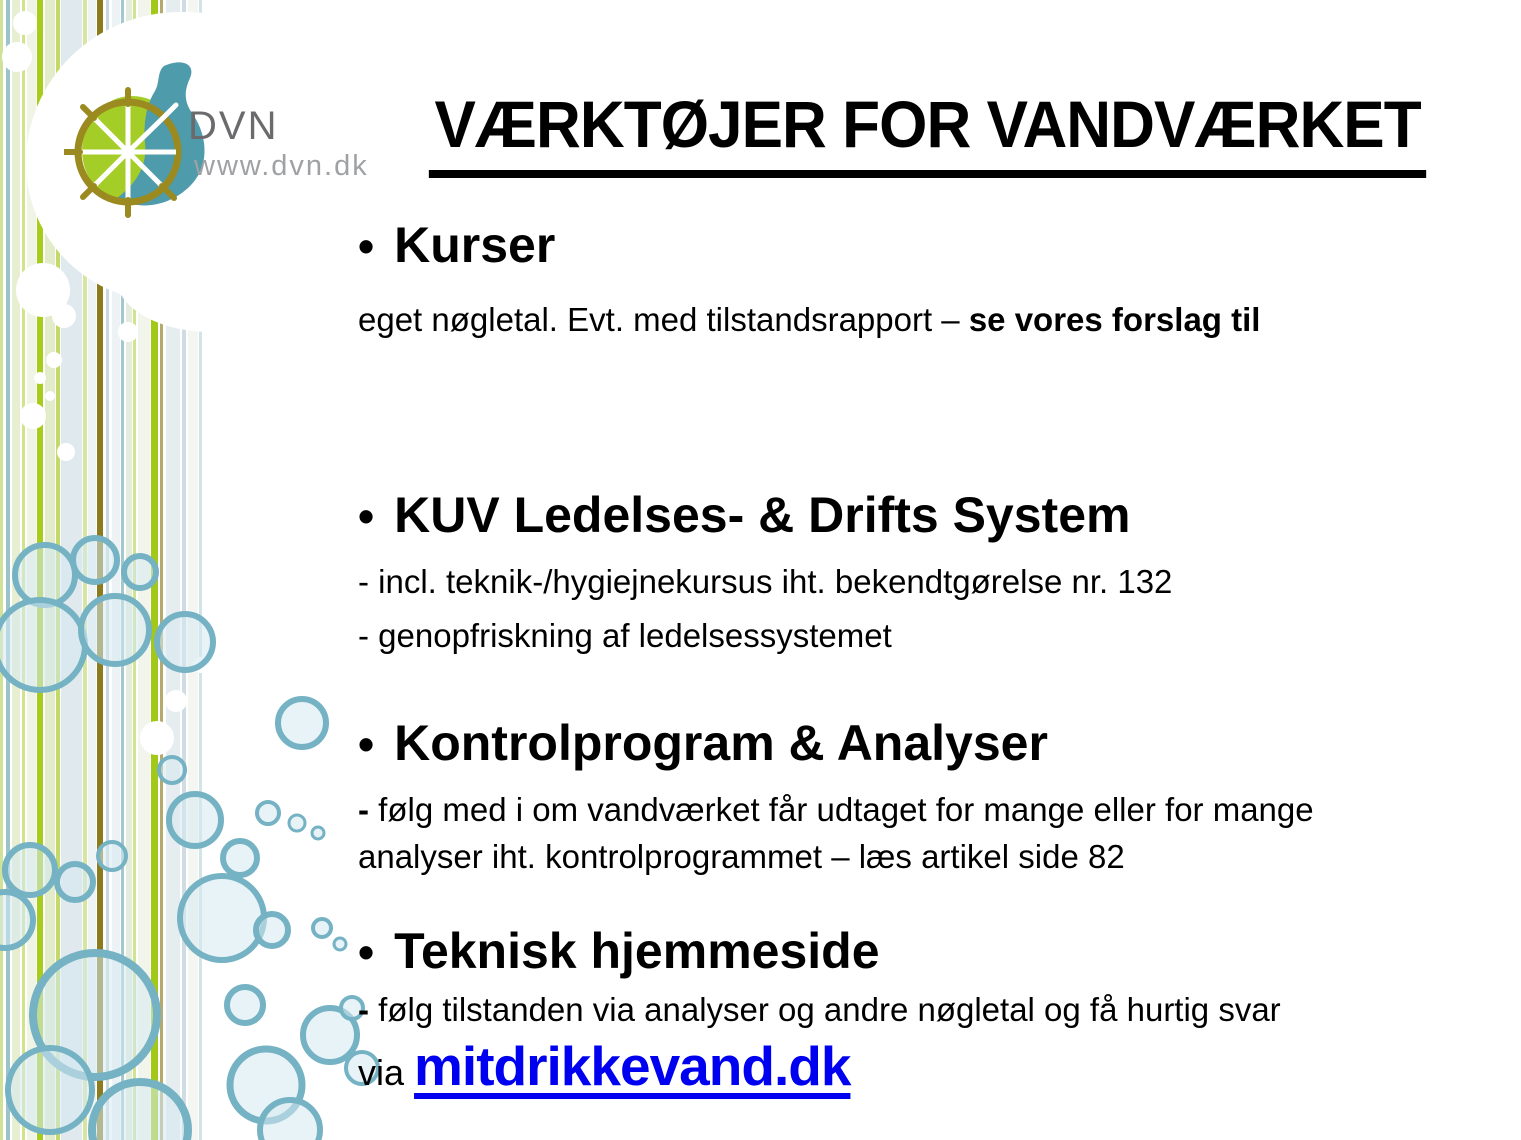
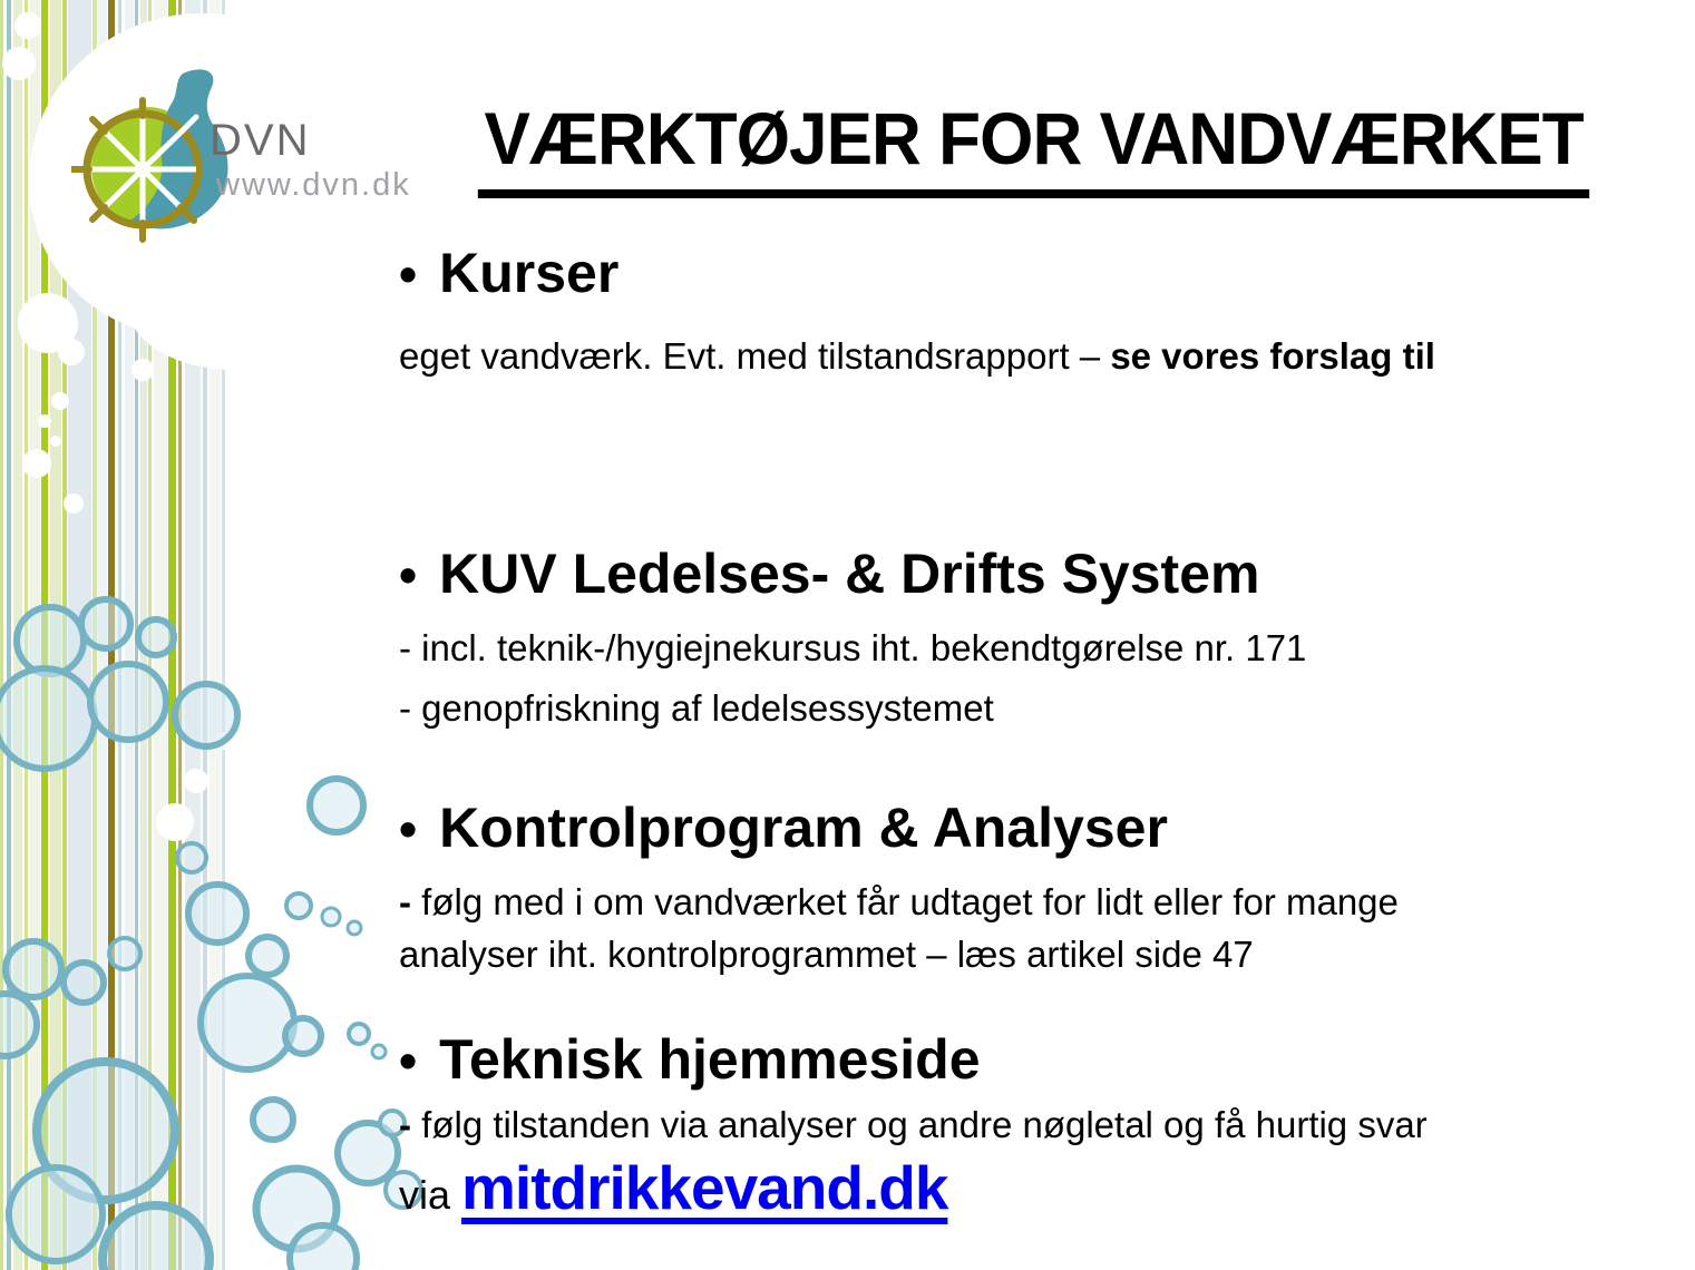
  DVN
  www.dvn.dk
  VÆRKTØJER FOR VANDVÆRKET
  •
  Kurser
- eget nøgletal. Evt. med tilstandsrapport – se vores forslag til
+ eget vandværk. Evt. med tilstandsrapport – se vores forslag til
  •
  KUV Ledelses- & Drifts System
- - incl. teknik-/hygiejnekursus iht. bekendtgørelse nr. 132
+ - incl. teknik-/hygiejnekursus iht. bekendtgørelse nr. 171
  - genopfriskning af ledelsessystemet
  •
  Kontrolprogram & Analyser
- - følg med i om vandværket får udtaget for mange eller for mange
+ - følg med i om vandværket får udtaget for lidt eller for mange
- analyser iht. kontrolprogrammet – læs artikel side 82
+ analyser iht. kontrolprogrammet – læs artikel side 47
  •
  Teknisk hjemmeside
  - følg tilstanden via analyser og andre nøgletal og få hurtig svar
  via mitdrikkevand.dk
